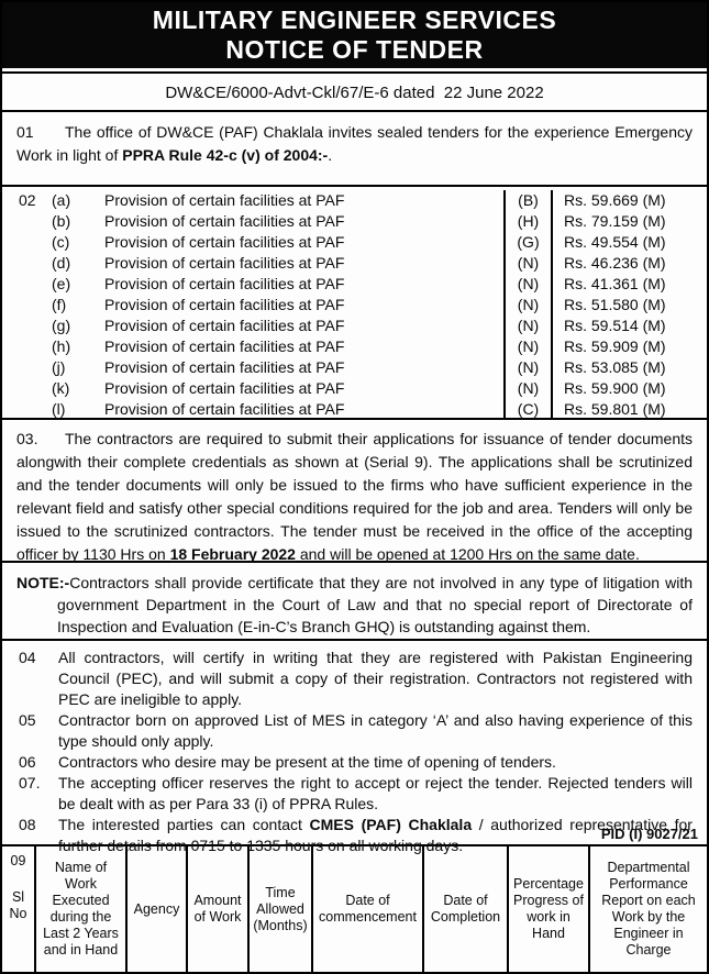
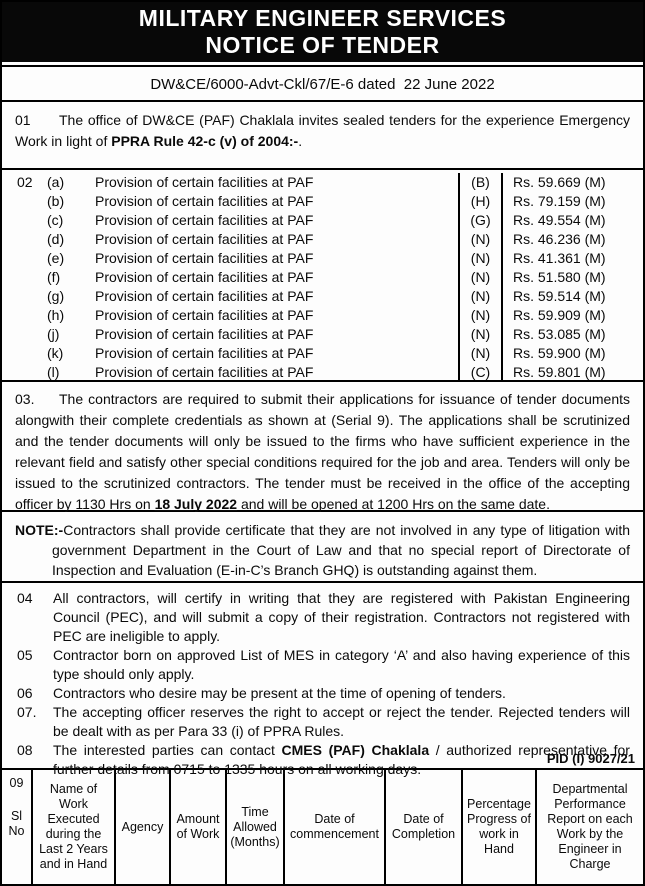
  MILITARY ENGINEER SERVICES
  NOTICE OF TENDER
  DW&CE/6000-Advt-Ckl/67/E-6 dated 22 June 2022
  01 The office of DW&CE (PAF) Chaklala invites sealed tenders for the experience Emergency Work in light of PPRA Rule 42-c (v) of 2004:-.
  02
  (a)
  Provision of certain facilities at PAF
  (B)
  Rs. 59.669 (M)
  (b)
  Provision of certain facilities at PAF
  (H)
  Rs. 79.159 (M)
  (c)
  Provision of certain facilities at PAF
  (G)
  Rs. 49.554 (M)
  (d)
  Provision of certain facilities at PAF
  (N)
  Rs. 46.236 (M)
  (e)
  Provision of certain facilities at PAF
  (N)
  Rs. 41.361 (M)
  (f)
  Provision of certain facilities at PAF
  (N)
  Rs. 51.580 (M)
  (g)
  Provision of certain facilities at PAF
  (N)
  Rs. 59.514 (M)
  (h)
  Provision of certain facilities at PAF
  (N)
  Rs. 59.909 (M)
  (j)
  Provision of certain facilities at PAF
  (N)
  Rs. 53.085 (M)
  (k)
  Provision of certain facilities at PAF
  (N)
  Rs. 59.900 (M)
  (l)
  Provision of certain facilities at PAF
  (C)
  Rs. 59.801 (M)
- 03. The contractors are required to submit their applications for issuance of tender documents alongwith their complete credentials as shown at (Serial 9). The applications shall be scrutinized and the tender documents will only be issued to the firms who have sufficient experience in the relevant field and satisfy other special conditions required for the job and area. Tenders will only be issued to the scrutinized contractors. The tender must be received in the office of the accepting officer by 1130 Hrs on 18 February 2022 and will be opened at 1200 Hrs on the same date.
+ 03. The contractors are required to submit their applications for issuance of tender documents alongwith their complete credentials as shown at (Serial 9). The applications shall be scrutinized and the tender documents will only be issued to the firms who have sufficient experience in the relevant field and satisfy other special conditions required for the job and area. Tenders will only be issued to the scrutinized contractors. The tender must be received in the office of the accepting officer by 1130 Hrs on 18 July 2022 and will be opened at 1200 Hrs on the same date.
  NOTE:-Contractors shall provide certificate that they are not involved in any type of litigation with government Department in the Court of Law and that no special report of Directorate of Inspection and Evaluation (E-in-C’s Branch GHQ) is outstanding against them.
  04
  All contractors, will certify in writing that they are registered with Pakistan Engineering Council (PEC), and will submit a copy of their registration. Contractors not registered with PEC are ineligible to apply.
  05
  Contractor born on approved List of MES in category ‘A’ and also having experience of this type should only apply.
  06
  Contractors who desire may be present at the time of opening of tenders.
  07.
  The accepting officer reserves the right to accept or reject the tender. Rejected tenders will be dealt with as per Para 33 (i) of PPRA Rules.
  08
  The interested parties can contact CMES (PAF) Chaklala / authorized representative for further details from 0715 to 1335 hours on all working days.
  PID (I) 9027/21
  09
  Sl No
  Name of Work Executed during the Last 2 Years and in Hand
  Agency
  Amount of Work
  Time Allowed (Months)
  Date of commencement
  Date of Completion
  Percentage Progress of work in Hand
  Departmental Performance Report on each Work by the Engineer in Charge
